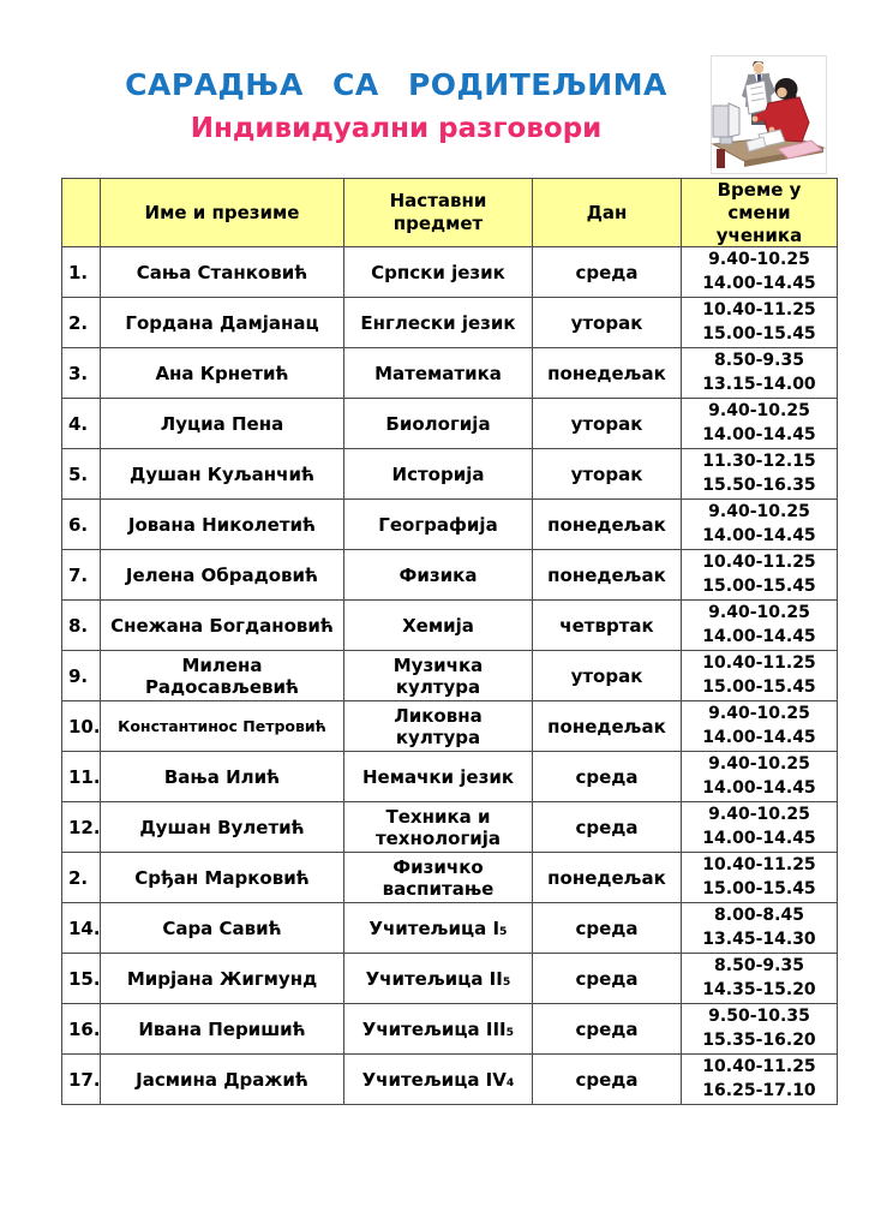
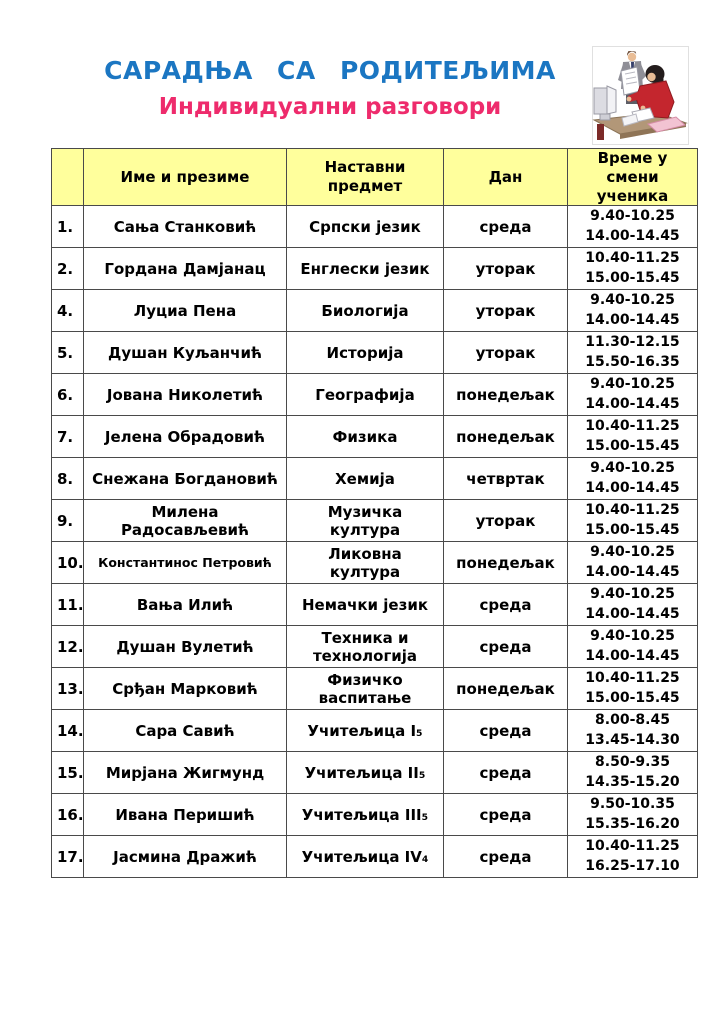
  САРАДЊА СА РОДИТЕЉИМА
  Индивидуални разговори
  	Име и презиме	Наставни предмет	Дан	Време у смени ученика
  1.	Сања Станковић	Српски језик	среда	9.40-10.2514.00-14.45
  2.	Гордана Дамјанац	Енглески језик	уторак	10.40-11.2515.00-15.45
- 3.	Ана Крнетић	Математика	понедељак	8.50-9.3513.15-14.00
  4.	Луциа Пена	Биологија	уторак	9.40-10.2514.00-14.45
  5.	Душан Куљанчић	Историја	уторак	11.30-12.1515.50-16.35
  6.	Јована Николетић	Географија	понедељак	9.40-10.2514.00-14.45
  7.	Јелена Обрадовић	Физика	понедељак	10.40-11.2515.00-15.45
  8.	Снежана Богдановић	Хемија	четвртак	9.40-10.2514.00-14.45
  9.	Милена Радосављевић	Музичка култура	уторак	10.40-11.2515.00-15.45
  10.	Константинос Петровић	Ликовна култура	понедељак	9.40-10.2514.00-14.45
  11.	Вања Илић	Немачки језик	среда	9.40-10.2514.00-14.45
  12.	Душан Вулетић	Техника и технологија	среда	9.40-10.2514.00-14.45
- 2.	Срђан Марковић	Физичко васпитање	понедељак	10.40-11.2515.00-15.45
+ 13.	Срђан Марковић	Физичко васпитање	понедељак	10.40-11.2515.00-15.45
  14.	Сара Савић	Учитељица I₅	среда	8.00-8.4513.45-14.30
  15.	Мирјана Жигмунд	Учитељица II₅	среда	8.50-9.3514.35-15.20
  16.	Ивана Перишић	Учитељица III₅	среда	9.50-10.3515.35-16.20
  17.	Јасмина Дражић	Учитељица IV₄	среда	10.40-11.2516.25-17.10
